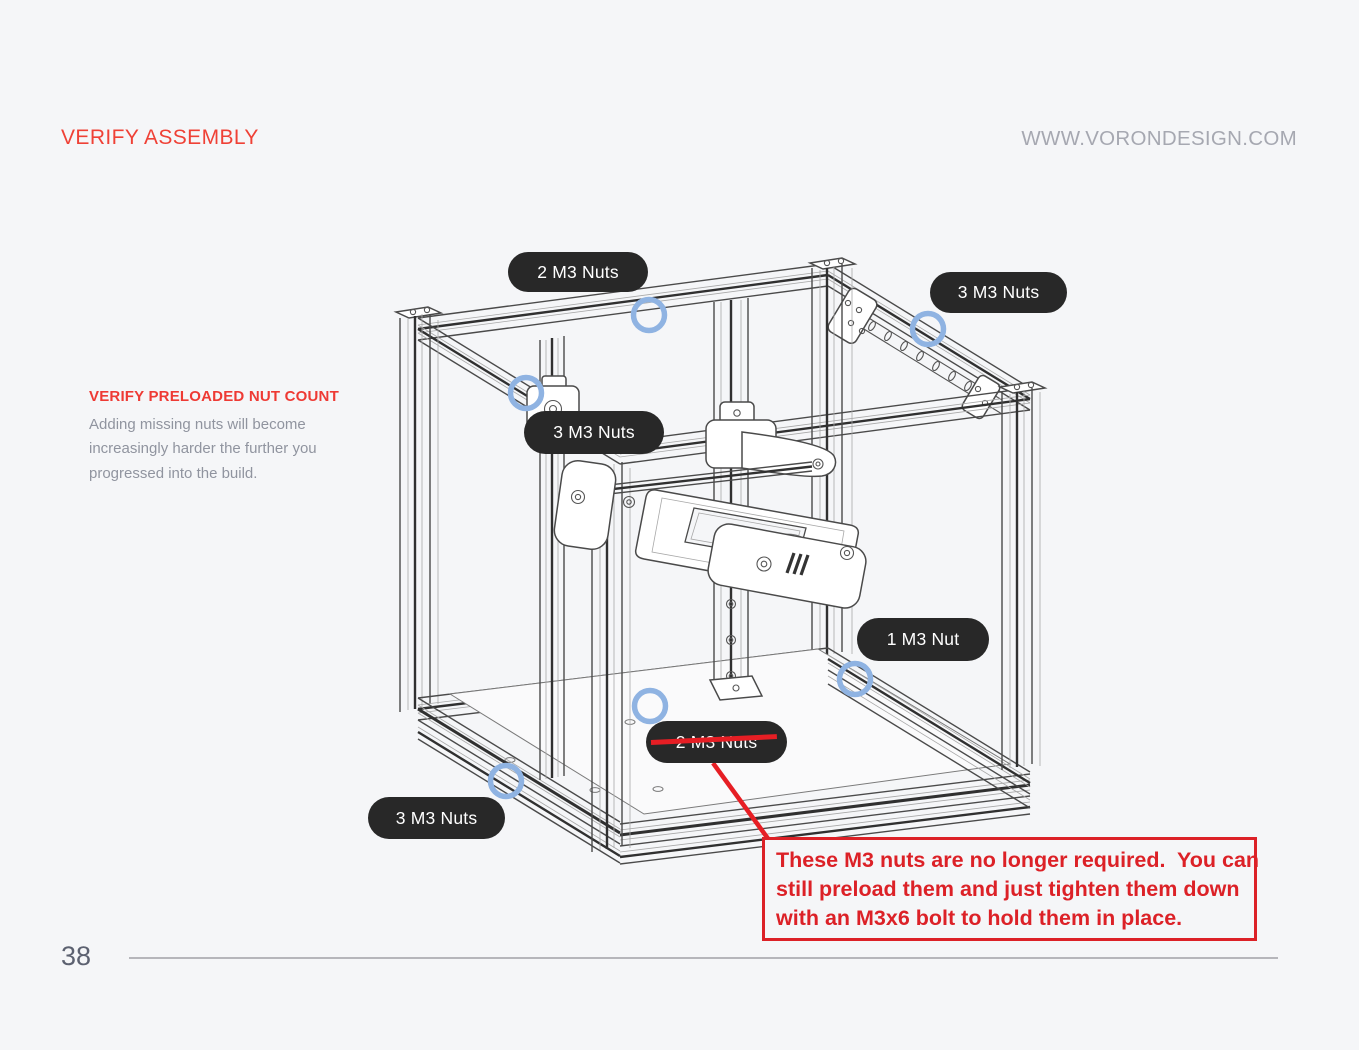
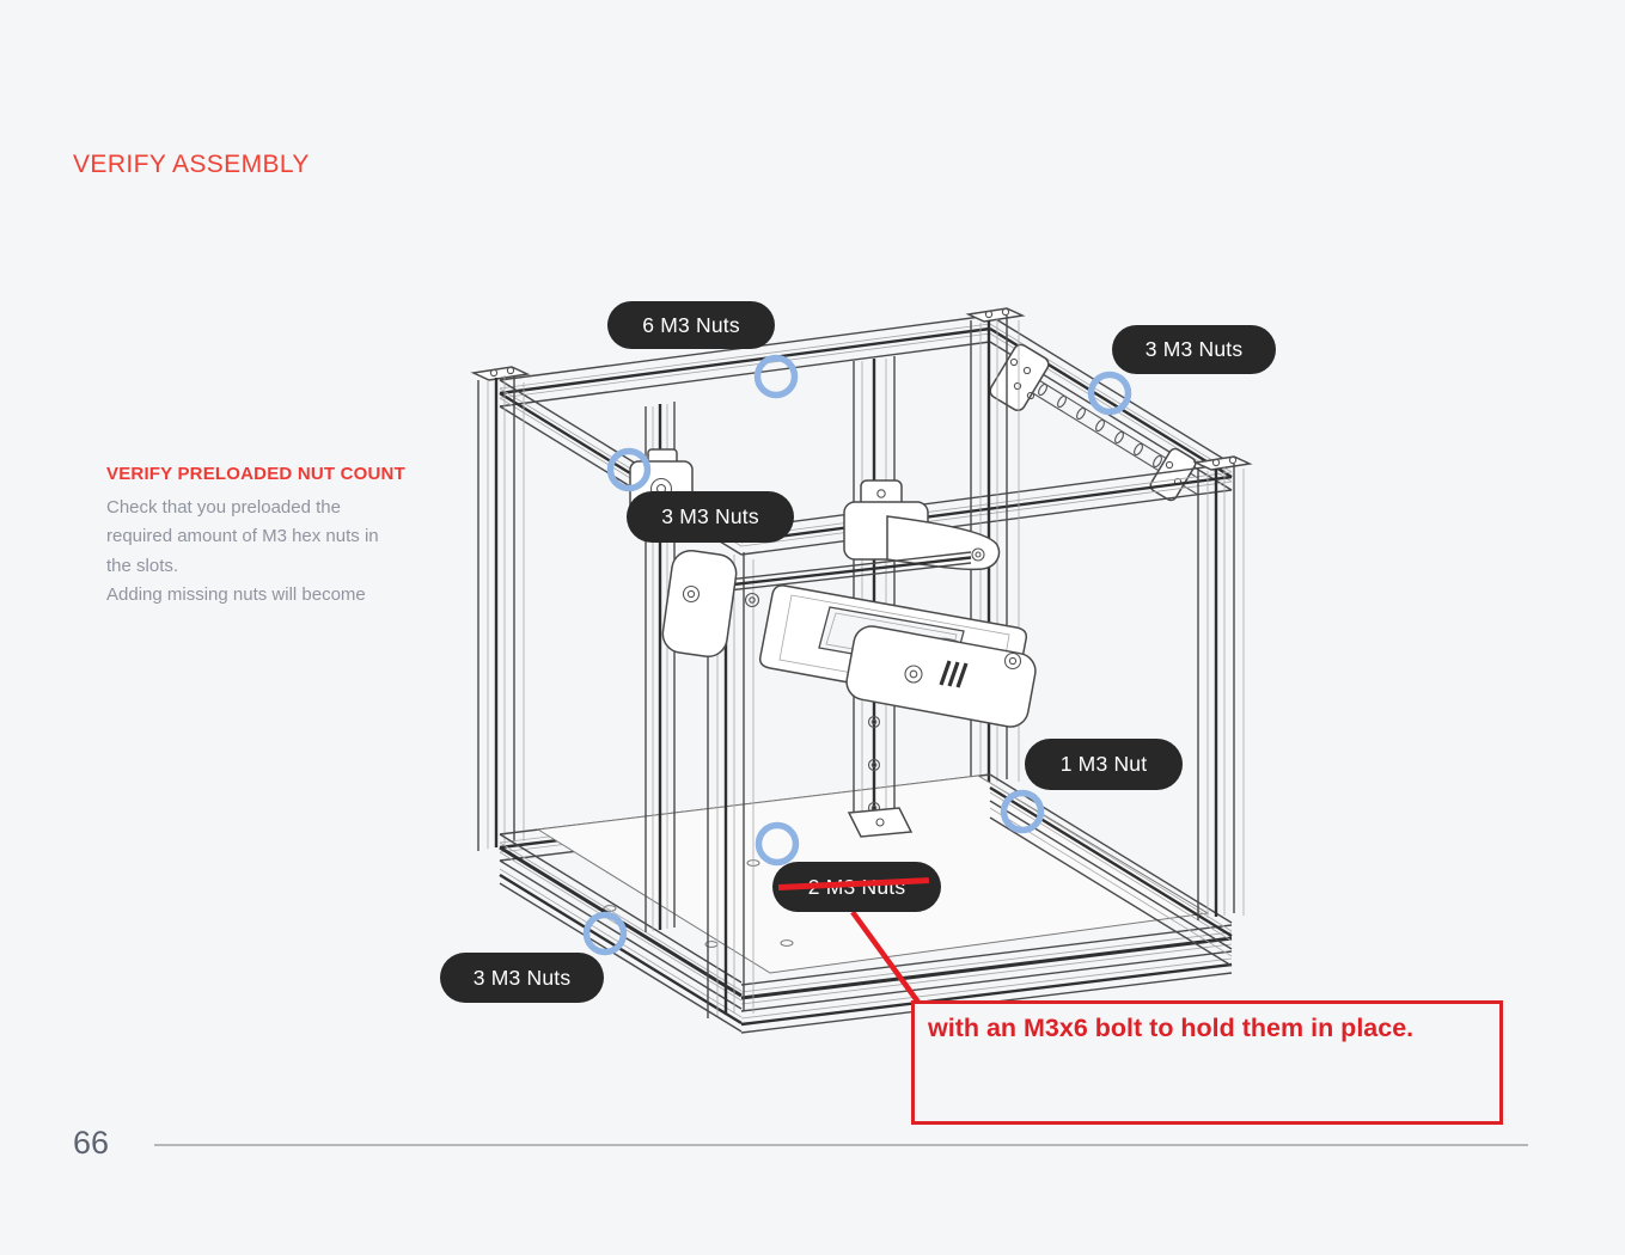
  VERIFY ASSEMBLY
- WWW.VORONDESIGN.COM
  VERIFY PRELOADED NUT COUNT
+ Check that you preloaded the
+ required amount of M3 hex nuts in
+ the slots.
  Adding missing nuts will become
- increasingly harder the further you
- progressed into the build.
- 2 M3 Nuts
+ 6 M3 Nuts
  3 M3 Nuts
  3 M3 Nuts
  1 M3 Nut
  3 M3 Nuts
- These M3 nuts are no longer required. You can
- still preload them and just tighten them down
  with an M3x6 bolt to hold them in place.
- 38
+ 66
